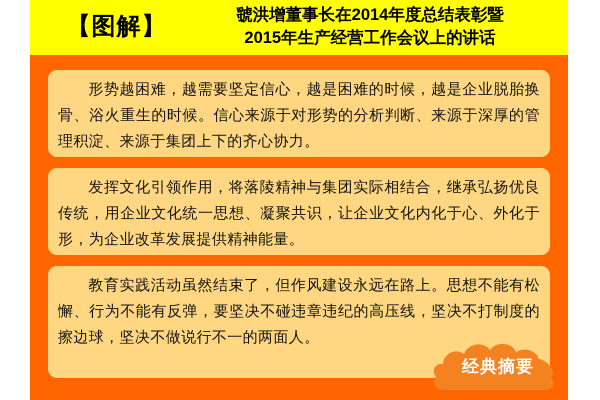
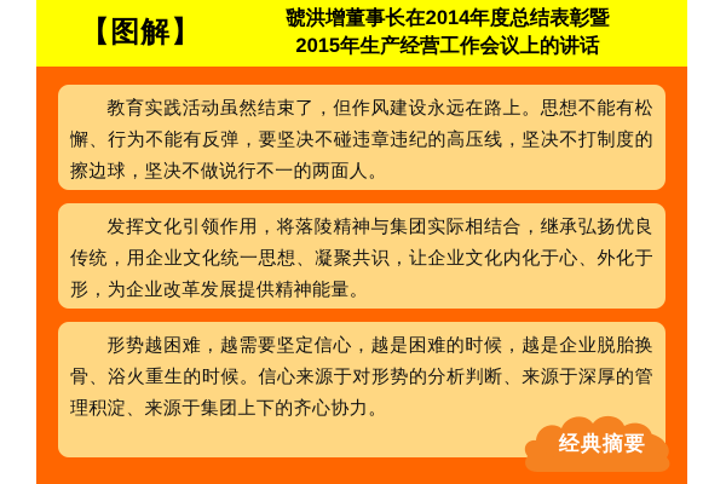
  【图解】
  虢洪增董事长在2014年度总结表彰暨
  2015年生产经营工作会议上的讲话
- 形势越困难，越需要坚定信心，越是困难的时候，越是企业脱胎换骨、浴火重生的时候。信心来源于对形势的分析判断、来源于深厚的管理积淀、来源于集团上下的齐心协力。
+ 教育实践活动虽然结束了，但作风建设永远在路上。思想不能有松懈、行为不能有反弹，要坚决不碰违章违纪的高压线，坚决不打制度的擦边球，坚决不做说行不一的两面人。
  发挥文化引领作用，将落陵精神与集团实际相结合，继承弘扬优良传统，用企业文化统一思想、凝聚共识，让企业文化内化于心、外化于形，为企业改革发展提供精神能量。
- 教育实践活动虽然结束了，但作风建设永远在路上。思想不能有松懈、行为不能有反弹，要坚决不碰违章违纪的高压线，坚决不打制度的擦边球，坚决不做说行不一的两面人。
+ 形势越困难，越需要坚定信心，越是困难的时候，越是企业脱胎换骨、浴火重生的时候。信心来源于对形势的分析判断、来源于深厚的管理积淀、来源于集团上下的齐心协力。
  经典摘要
